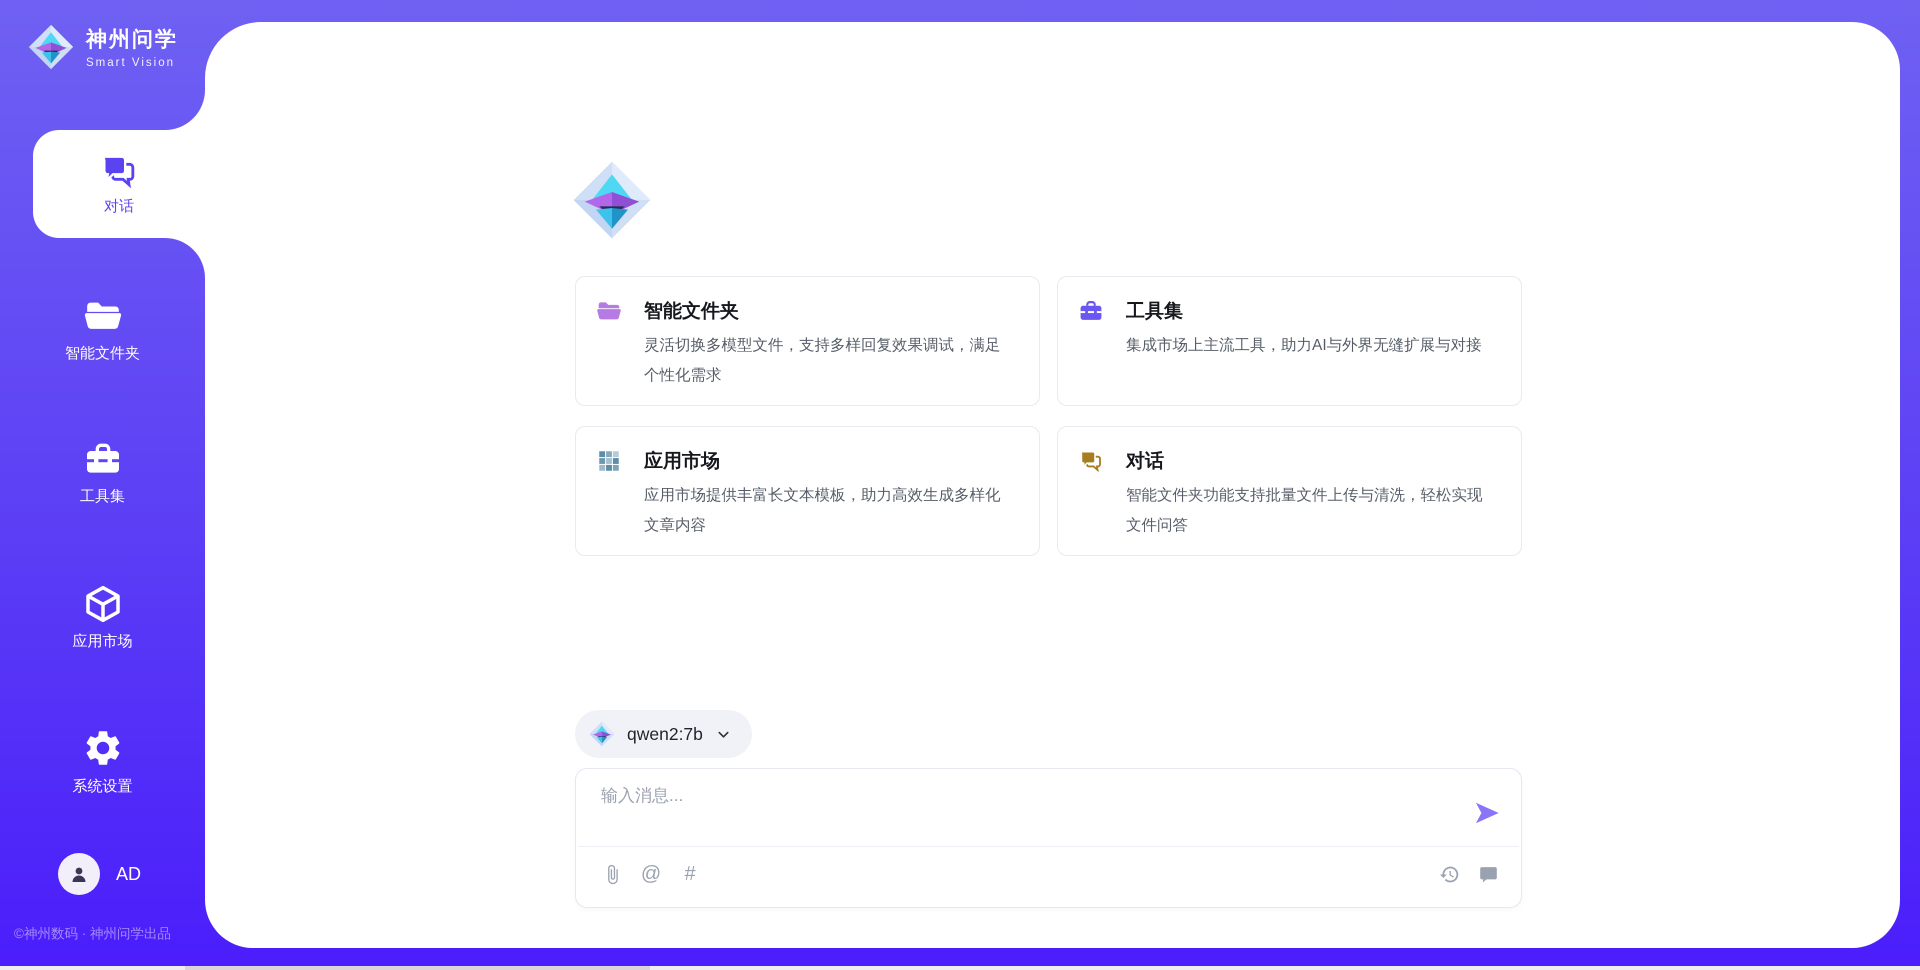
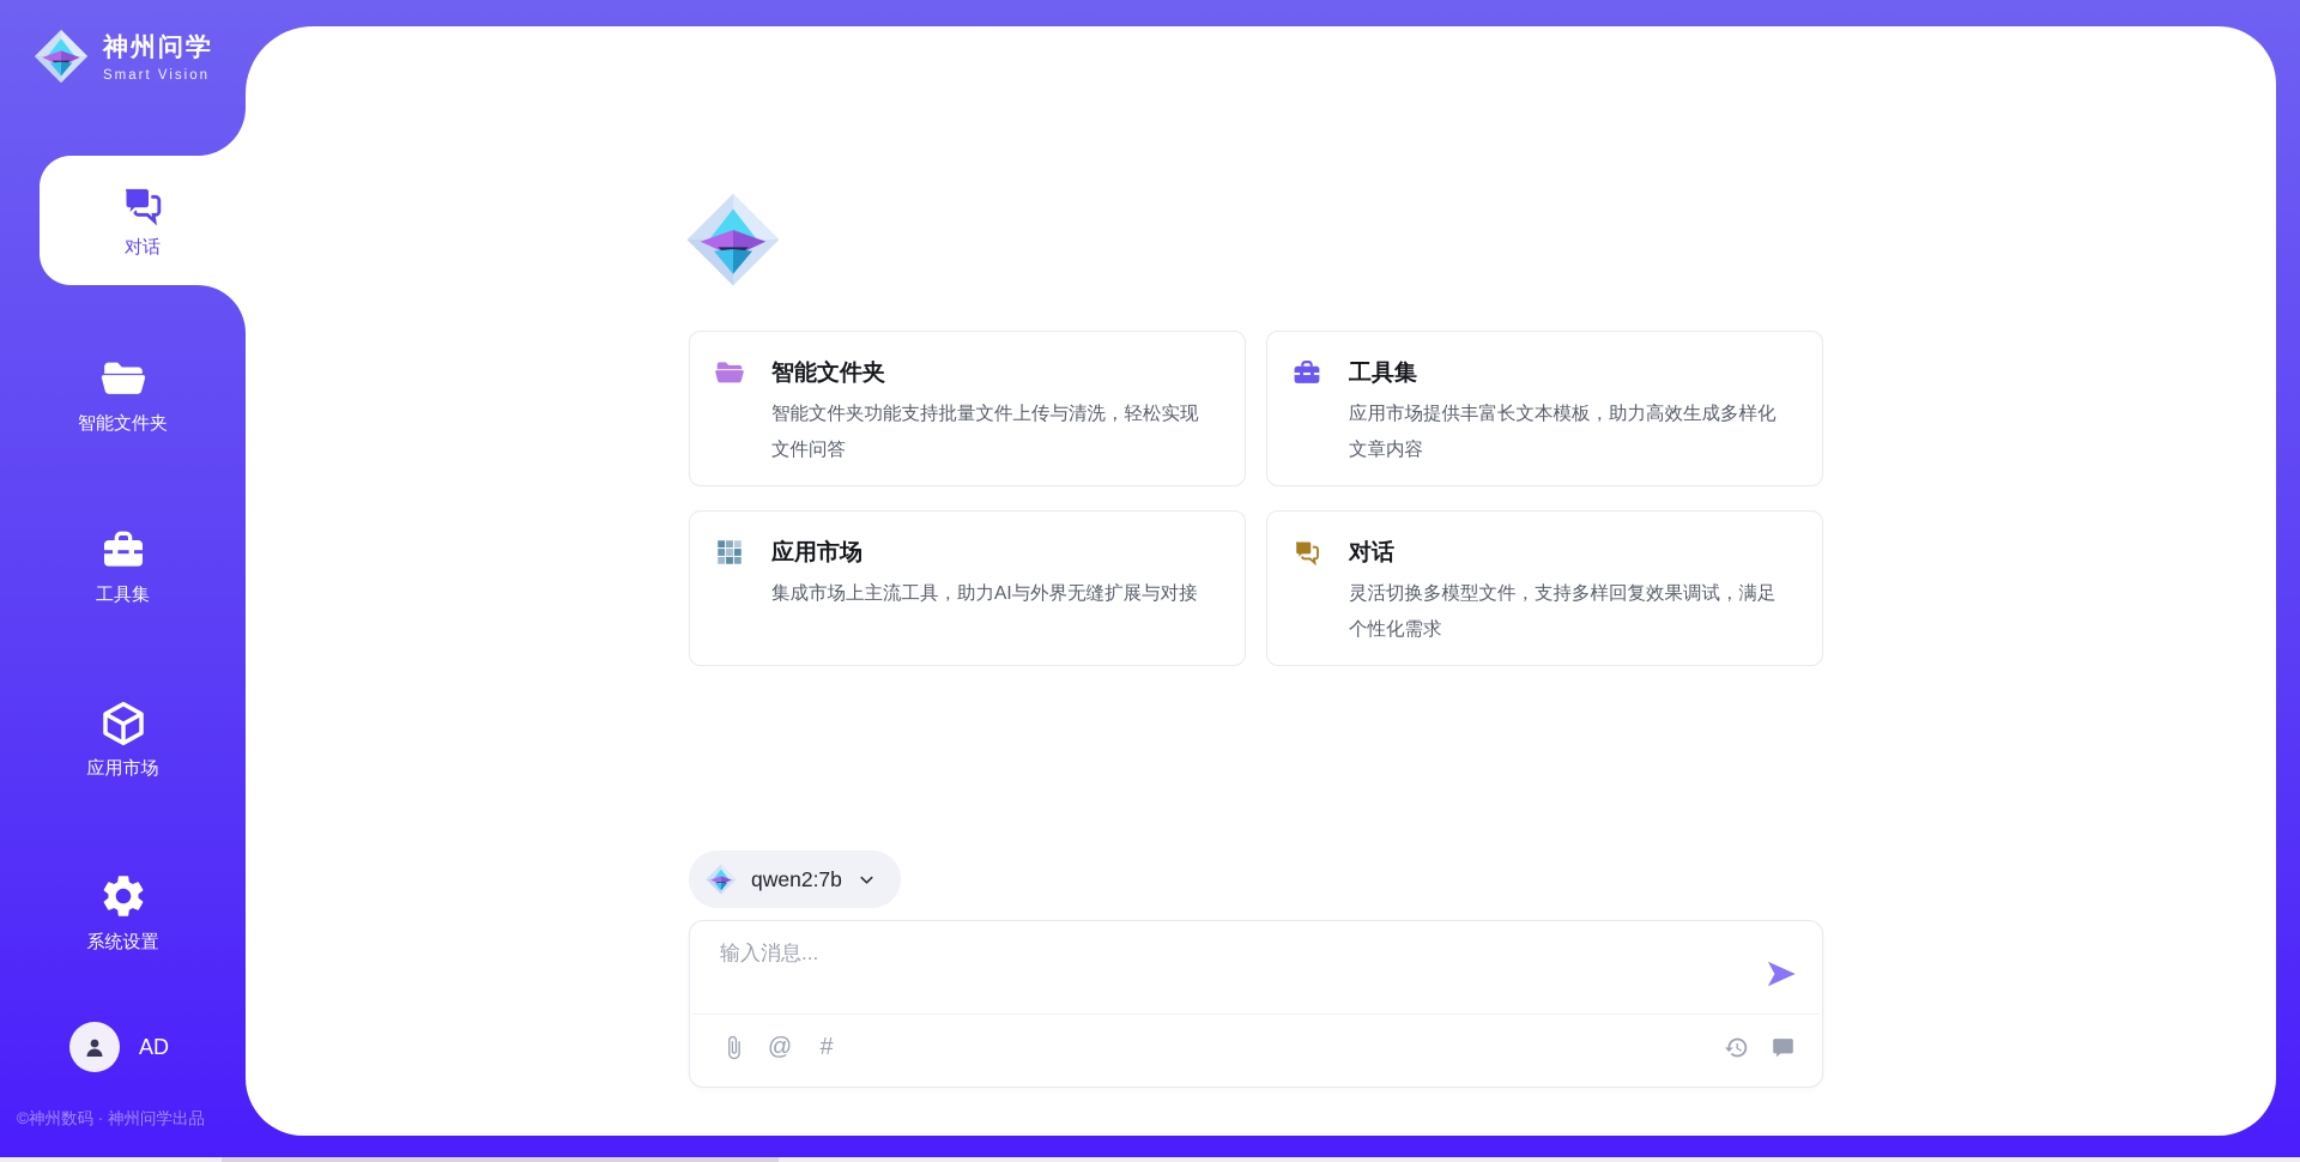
  神州问学
  Smart Vision
  对话
  智能文件夹
  工具集
  应用市场
  系统设置
  AD
  ©神州数码 · 神州问学出品
  智能文件夹
- 灵活切换多模型文件，支持多样回复效果调试，满足个性化需求
+ 智能文件夹功能支持批量文件上传与清洗，轻松实现文件问答
  工具集
- 集成市场上主流工具，助力AI与外界无缝扩展与对接
+ 应用市场提供丰富长文本模板，助力高效生成多样化文章内容
  应用市场
- 应用市场提供丰富长文本模板，助力高效生成多样化文章内容
+ 集成市场上主流工具，助力AI与外界无缝扩展与对接
  对话
- 智能文件夹功能支持批量文件上传与清洗，轻松实现文件问答
+ 灵活切换多模型文件，支持多样回复效果调试，满足个性化需求
  qwen2:7b
  输入消息...
  @
  #
